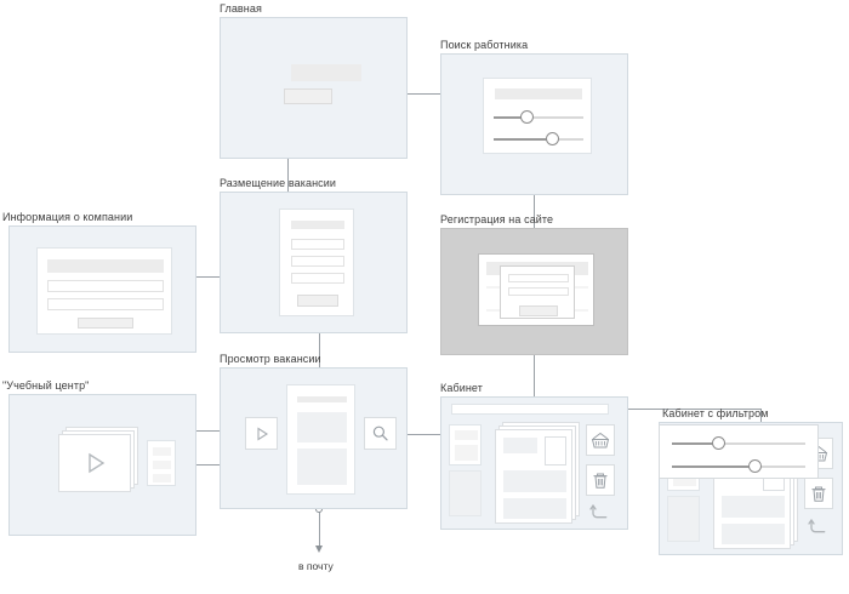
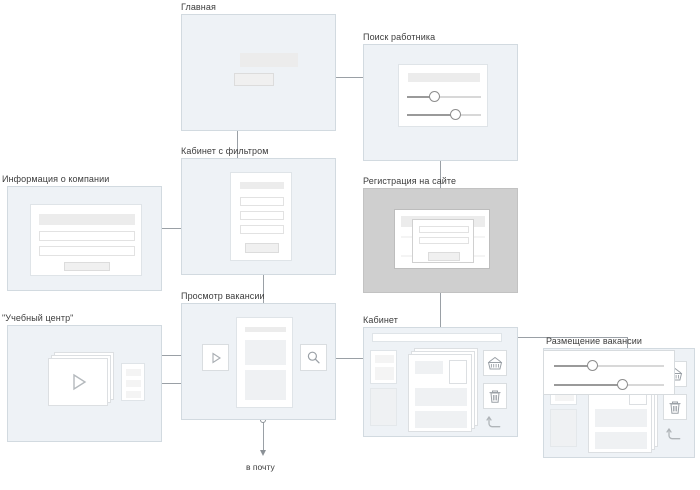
  Главная
  Поиск работника
- Размещение вакансии
+ Кабинет с фильтром
  Информация о компании
  Регистрация на сайте
  Просмотр вакансии
  "Учебный центр"
  Кабинет
- Кабинет с фильтром
+ Размещение вакансии
  в почту
